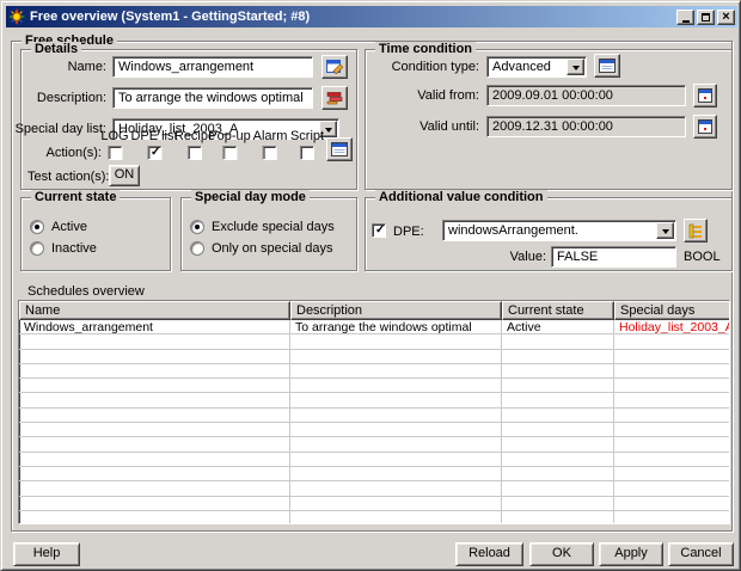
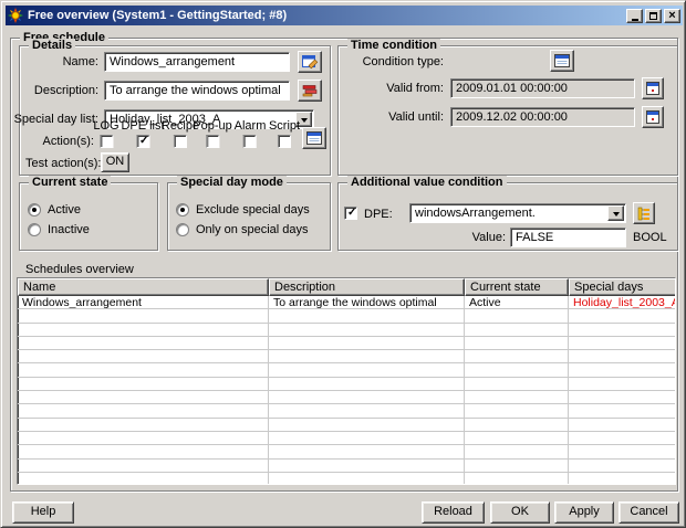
  Free overview (System1 - GettingStarted; #8)
  ×
  Free schedule
  Details
  Name:
  Windows_arrangement
  Description:
  To arrange the windows optimal
  Special day list:
  Holiday_list_2003_A
  Action(s):
  LOG
  DPE list
  Recipe
  Pop-up
  Alarm
  Script
  Test action(s):
  ON
  Time condition
  Condition type:
- Advanced
  Valid from:
- 2009.09.01 00:00:00
+ 2009.01.01 00:00:00
  Valid until:
- 2009.12.31 00:00:00
+ 2009.12.02 00:00:00
  Current state
  Active
  Inactive
  Special day mode
  Exclude special days
  Only on special days
  Additional value condition
  DPE:
  windowsArrangement.
  Value:
  FALSE
  BOOL
  Schedules overview
  Name
  Description
  Current state
  Special days
  Windows_arrangement
  To arrange the windows optimal
  Active
  Holiday_list_2003_
  Help
  Reload
  OK
  Apply
  Cancel
